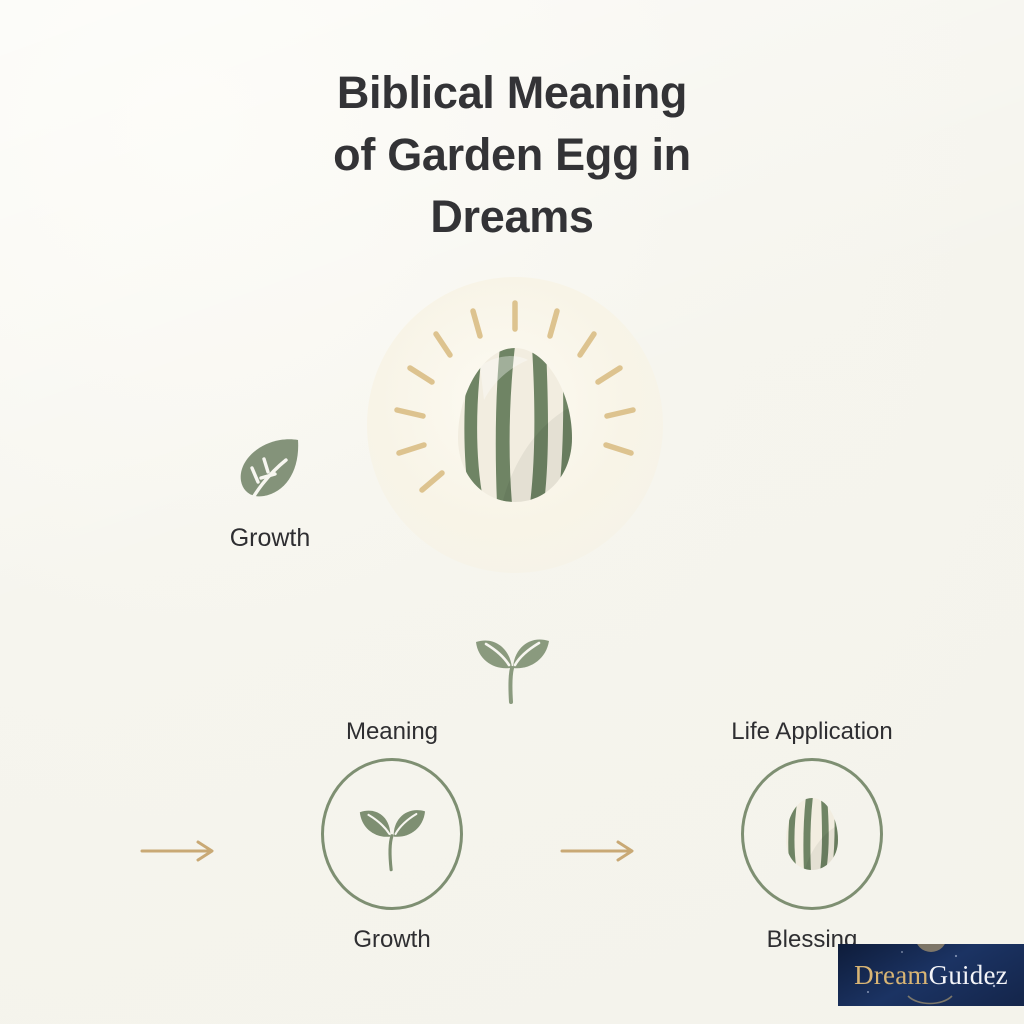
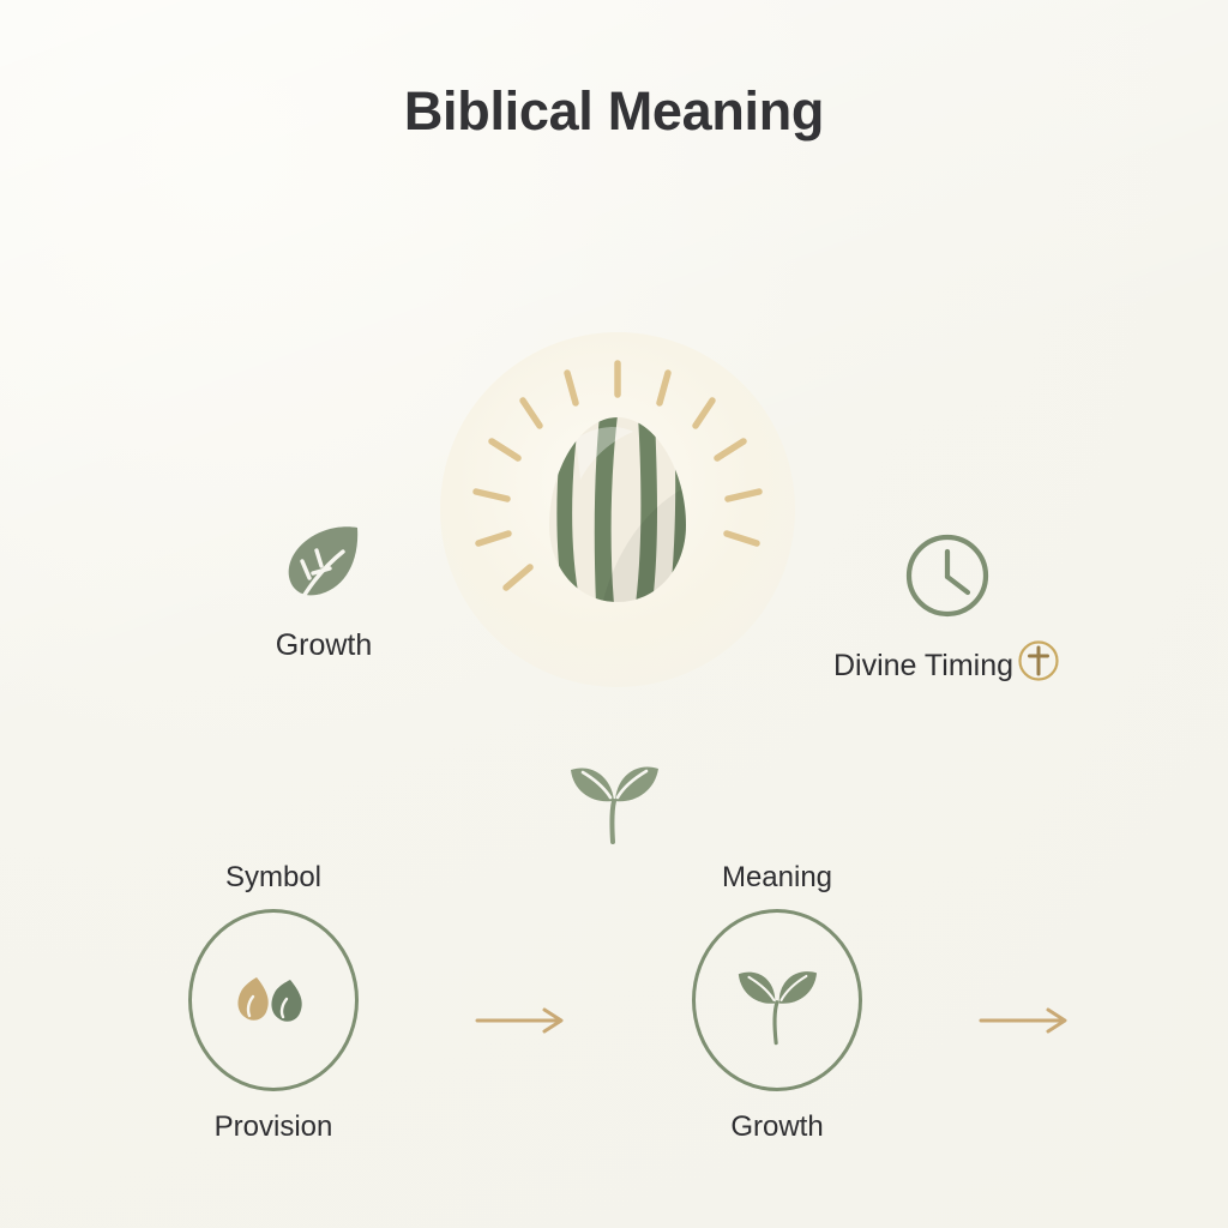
  Biblical Meaning
- of Garden Egg in
- Dreams
  Growth
+ Divine Timing
+ Symbol
+ Provision
  Meaning
  Growth
- Life Application
- Blessing
- DreamGuidez
